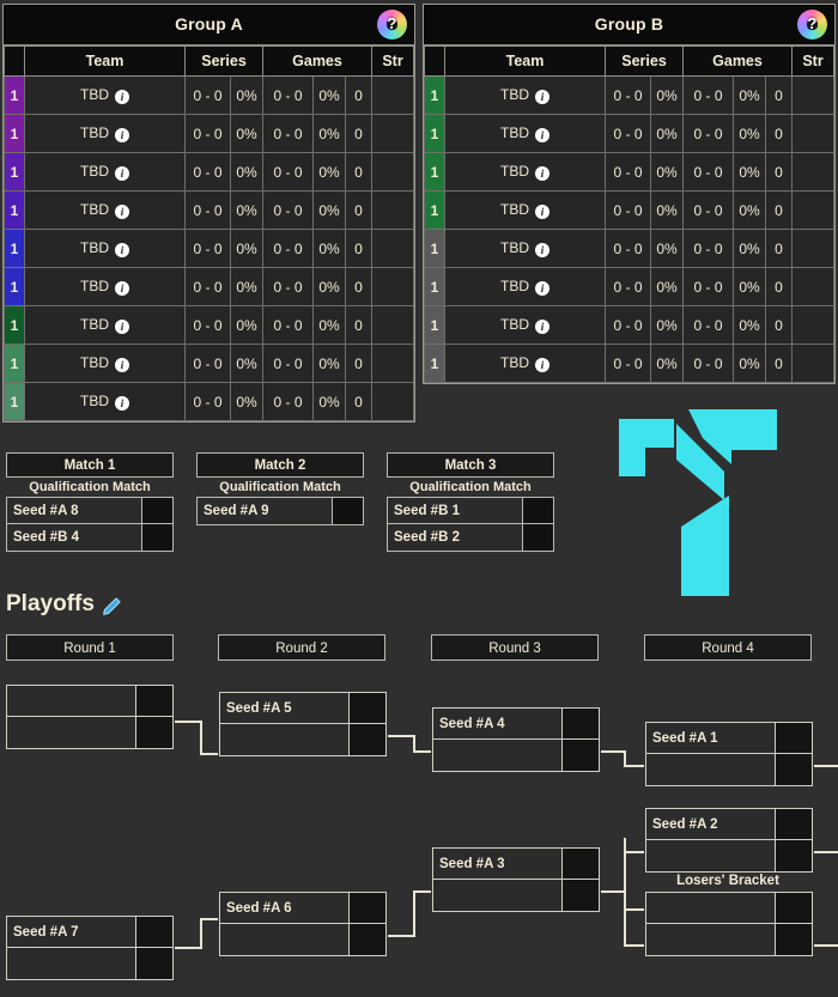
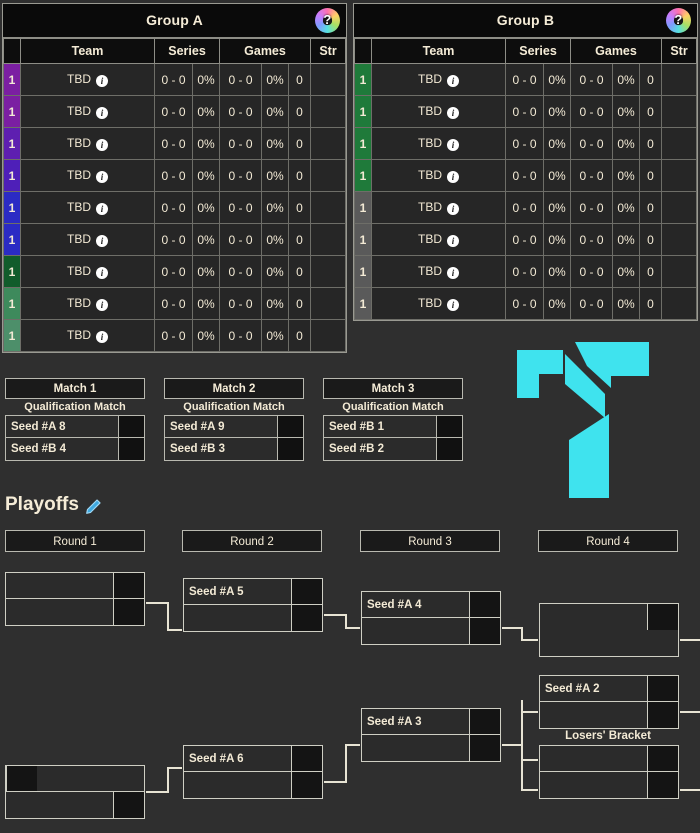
  Group A
  ?
  	Team	Series	Games	Str
  1	TBD i	0 - 0	0%	0 - 0	0%	0
  1	TBD i	0 - 0	0%	0 - 0	0%	0
  1	TBD i	0 - 0	0%	0 - 0	0%	0
  1	TBD i	0 - 0	0%	0 - 0	0%	0
  1	TBD i	0 - 0	0%	0 - 0	0%	0
  1	TBD i	0 - 0	0%	0 - 0	0%	0
  1	TBD i	0 - 0	0%	0 - 0	0%	0
  1	TBD i	0 - 0	0%	0 - 0	0%	0
  1	TBD i	0 - 0	0%	0 - 0	0%	0
  Group B
  ?
  	Team	Series	Games	Str
  1	TBD i	0 - 0	0%	0 - 0	0%	0
  1	TBD i	0 - 0	0%	0 - 0	0%	0
  1	TBD i	0 - 0	0%	0 - 0	0%	0
  1	TBD i	0 - 0	0%	0 - 0	0%	0
  1	TBD i	0 - 0	0%	0 - 0	0%	0
  1	TBD i	0 - 0	0%	0 - 0	0%	0
  1	TBD i	0 - 0	0%	0 - 0	0%	0
  1	TBD i	0 - 0	0%	0 - 0	0%	0
  Match 1
  Qualification Match
  Seed #A 8
  Seed #B 4
  Match 2
  Qualification Match
  Seed #A 9
+ Seed #B 3
  Match 3
  Qualification Match
  Seed #B 1
  Seed #B 2
  Playoffs
  Round 1
  Round 2
  Round 3
  Round 4
- Seed #A 7
  Seed #A 5
  Seed #A 6
  Seed #A 4
  Seed #A 3
- Seed #A 1
  Seed #A 2
  Losers' Bracket
